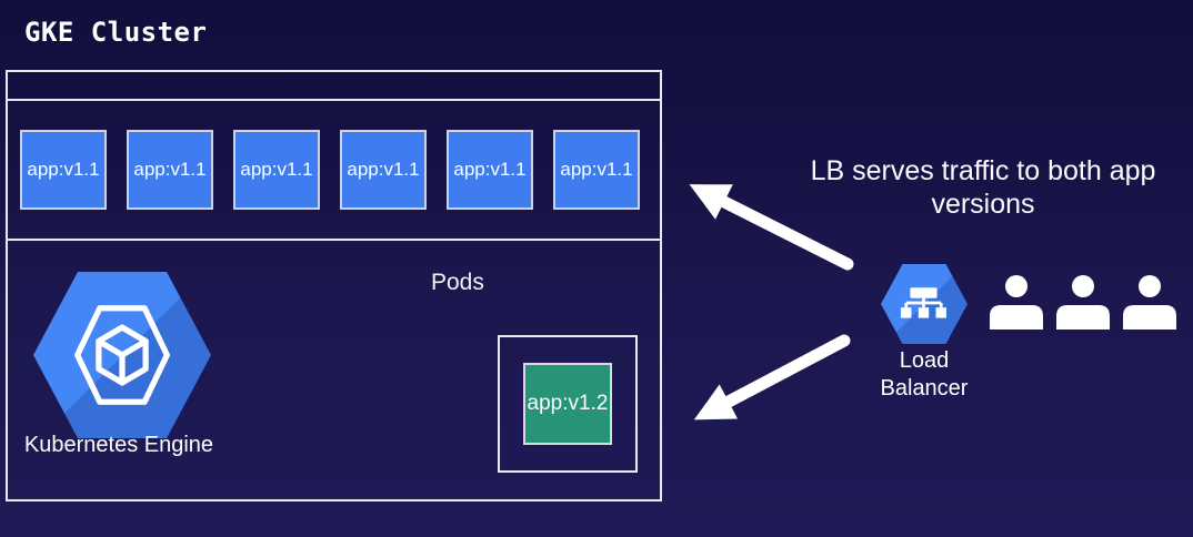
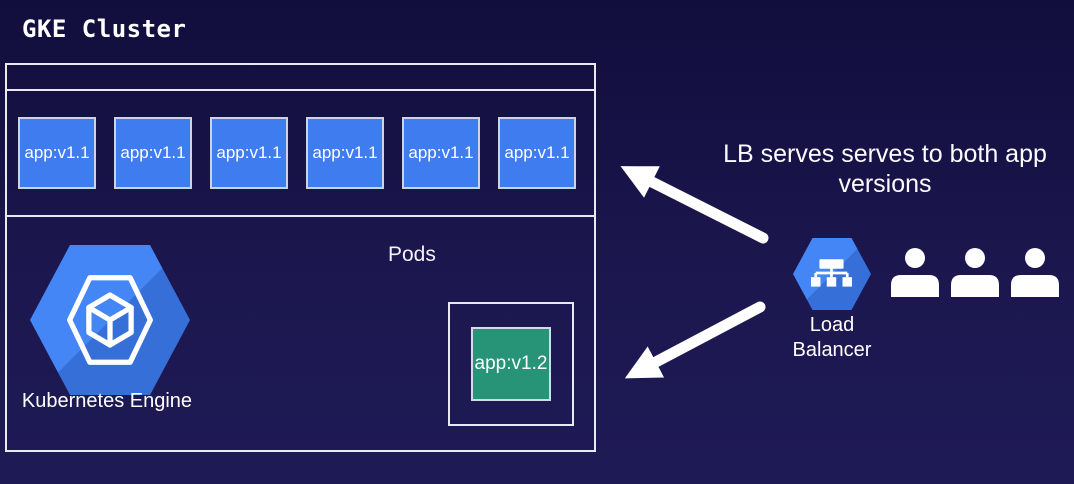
  GKE Cluster
  app:v1.1
  app:v1.1
  app:v1.1
  app:v1.1
  app:v1.1
  app:v1.1
  Pods
  app:v1.2
  Kubernetes Engine
- LB serves traffic to both app versions
+ LB serves serves to both app versions
  Load Balancer
